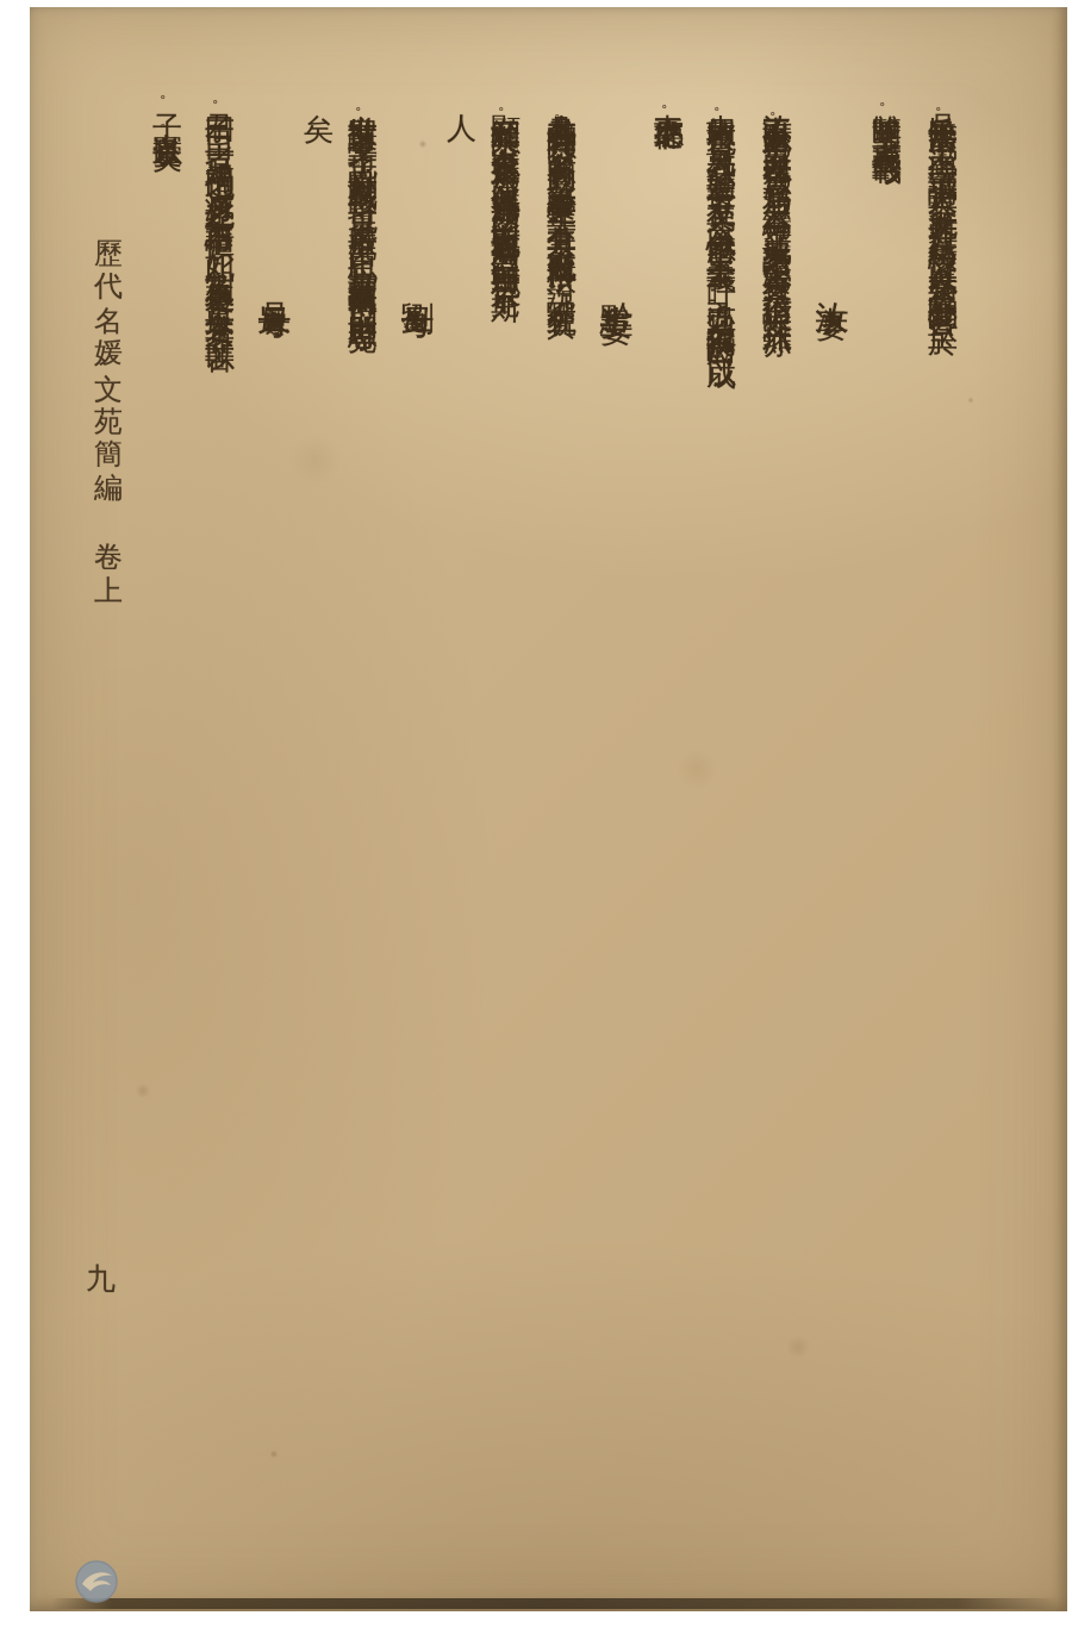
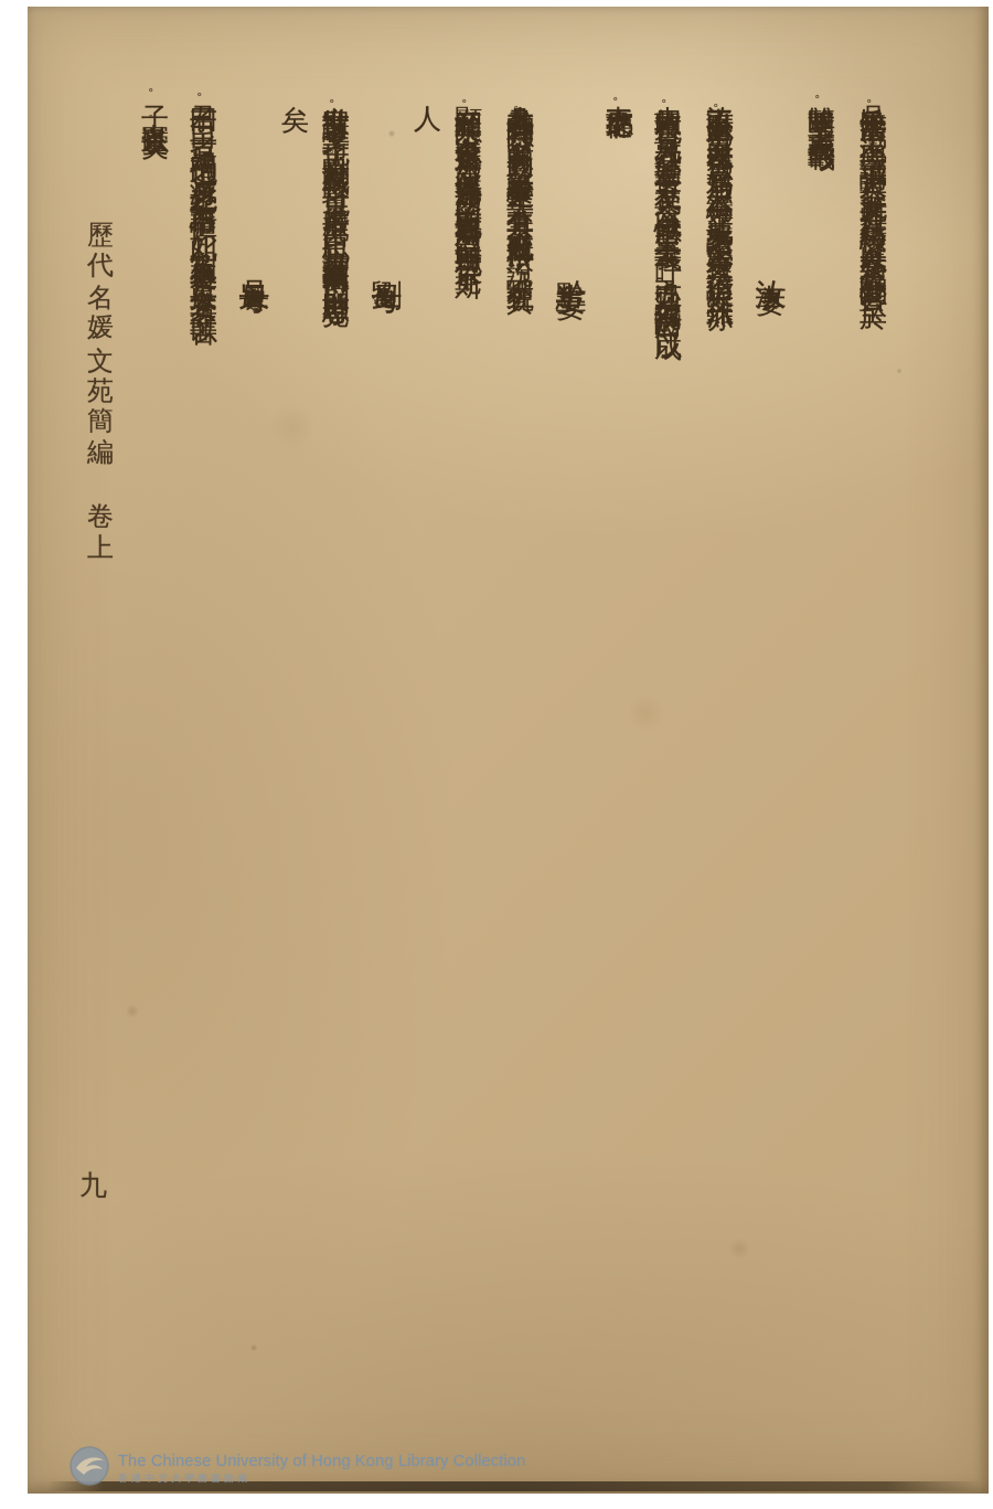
+ The Chinese University of Hong Kong Library Collection
+ 香港中文大學圖書館藏
